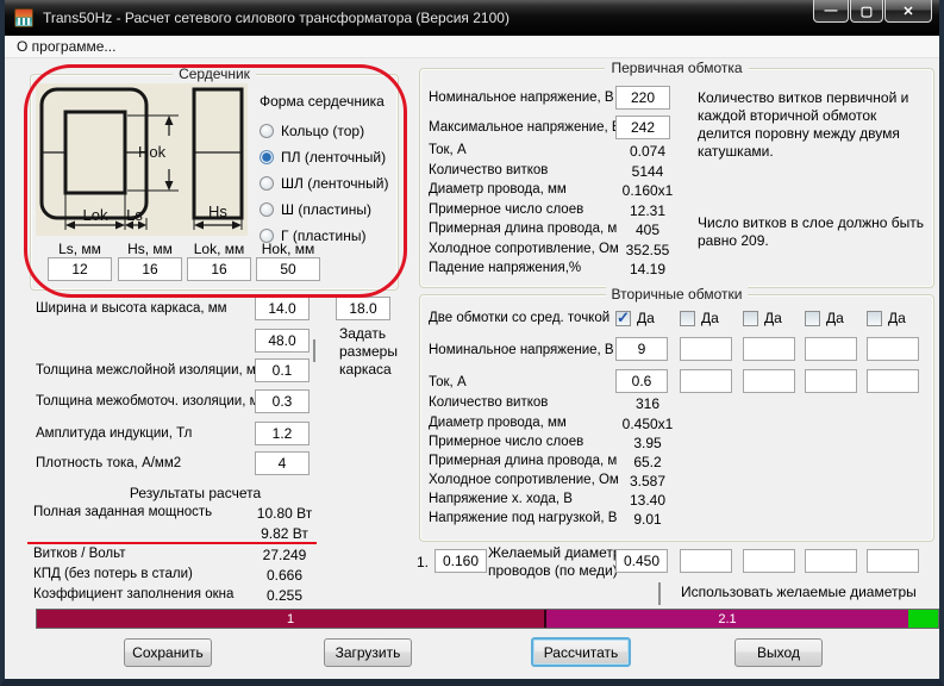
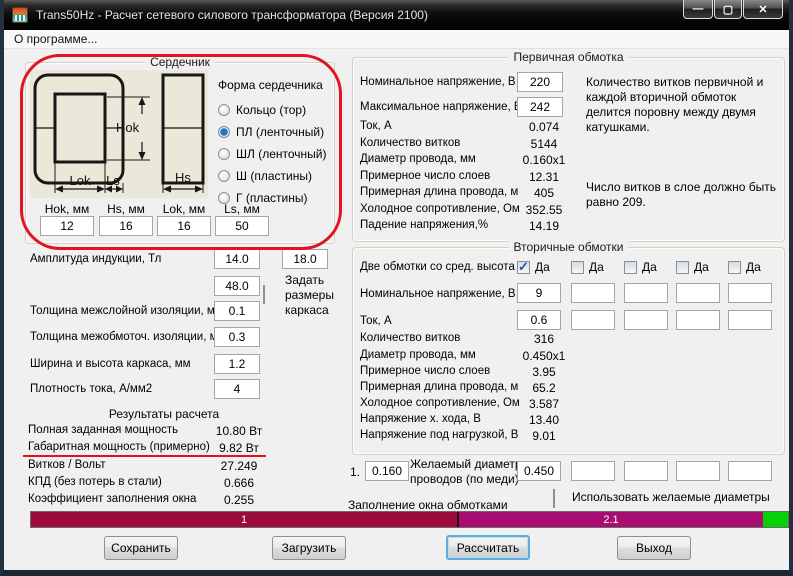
  Trans50Hz - Расчет сетевого силового трансформатора (Версия 2100)
  —
  ▢
  ✕
  О программе...
  Сердечник
  Hok
  Lok
  Ls
  Hs
  Форма сердечника
  Кольцо (тор)
  ПЛ (ленточный)
  ШЛ (ленточный)
  Ш (пластины)
  Г (пластины)
- Ls, мм
+ Hok, мм
  Hs, мм
  Lok, мм
- Hok, мм
+ Ls, мм
  12
  16
  16
  50
- Ширина и высота каркаса, мм
+ Амплитуда индукции, Тл
  14.0
  18.0
  48.0
  Задать размеры каркаса
  Толщина межслойной изоляции, м
  0.1
  Толщина межобмоточ. изоляции,
  0.3
- Амплитуда индукции, Тл
+ Ширина и высота каркаса, мм
  1.2
  Плотность тока, А/мм2
  4
  Результаты расчета
  Полная заданная мощность
  10.80 Вт
+ Габаритная мощность (примерно)
  9.82 Вт
  Витков / Вольт
  27.249
  КПД (без потерь в стали)
  0.666
  Коэффициент заполнения окна
  0.255
  Первичная обмотка
  Номинальное напряжение, В
  220
  Максимальное напряжение,
  242
  Ток, А
  0.074
  Количество витков
  5144
  Диаметр провода, мм
  0.160x1
  Примерное число слоев
  12.31
  Примерная длина провода, м
  405
  Холодное сопротивление, Ом
  352.55
  Падение напряжения,%
  14.19
  Количество витков первичной и каждой вторичной обмоток делится поровну между двумя катушками.
  Число витков в слое должно быть равно 209.
  Вторичные обмотки
- Две обмотки со сред. точкой
+ Две обмотки со сред. высота
  Да
  Да
  Да
  Да
  Да
  Номинальное напряжение, В
  9
  Ток, А
  0.6
  Количество витков
  316
  Диаметр провода, мм
  0.450x1
  Примерное число слоев
  3.95
  Примерная длина провода, м
  65.2
  Холодное сопротивление, Ом
  3.587
  Напряжение х. хода, В
  13.40
  Напряжение под нагрузкой, В
  9.01
  1.
  0.160
  Желаемый диамет проводов (по меди
  0.450
  Использовать желаемые диаметры
+ Заполнение окна обмотками
  1
  2.1
  Сохранить
  Загрузить
  Рассчитать
  Выход
